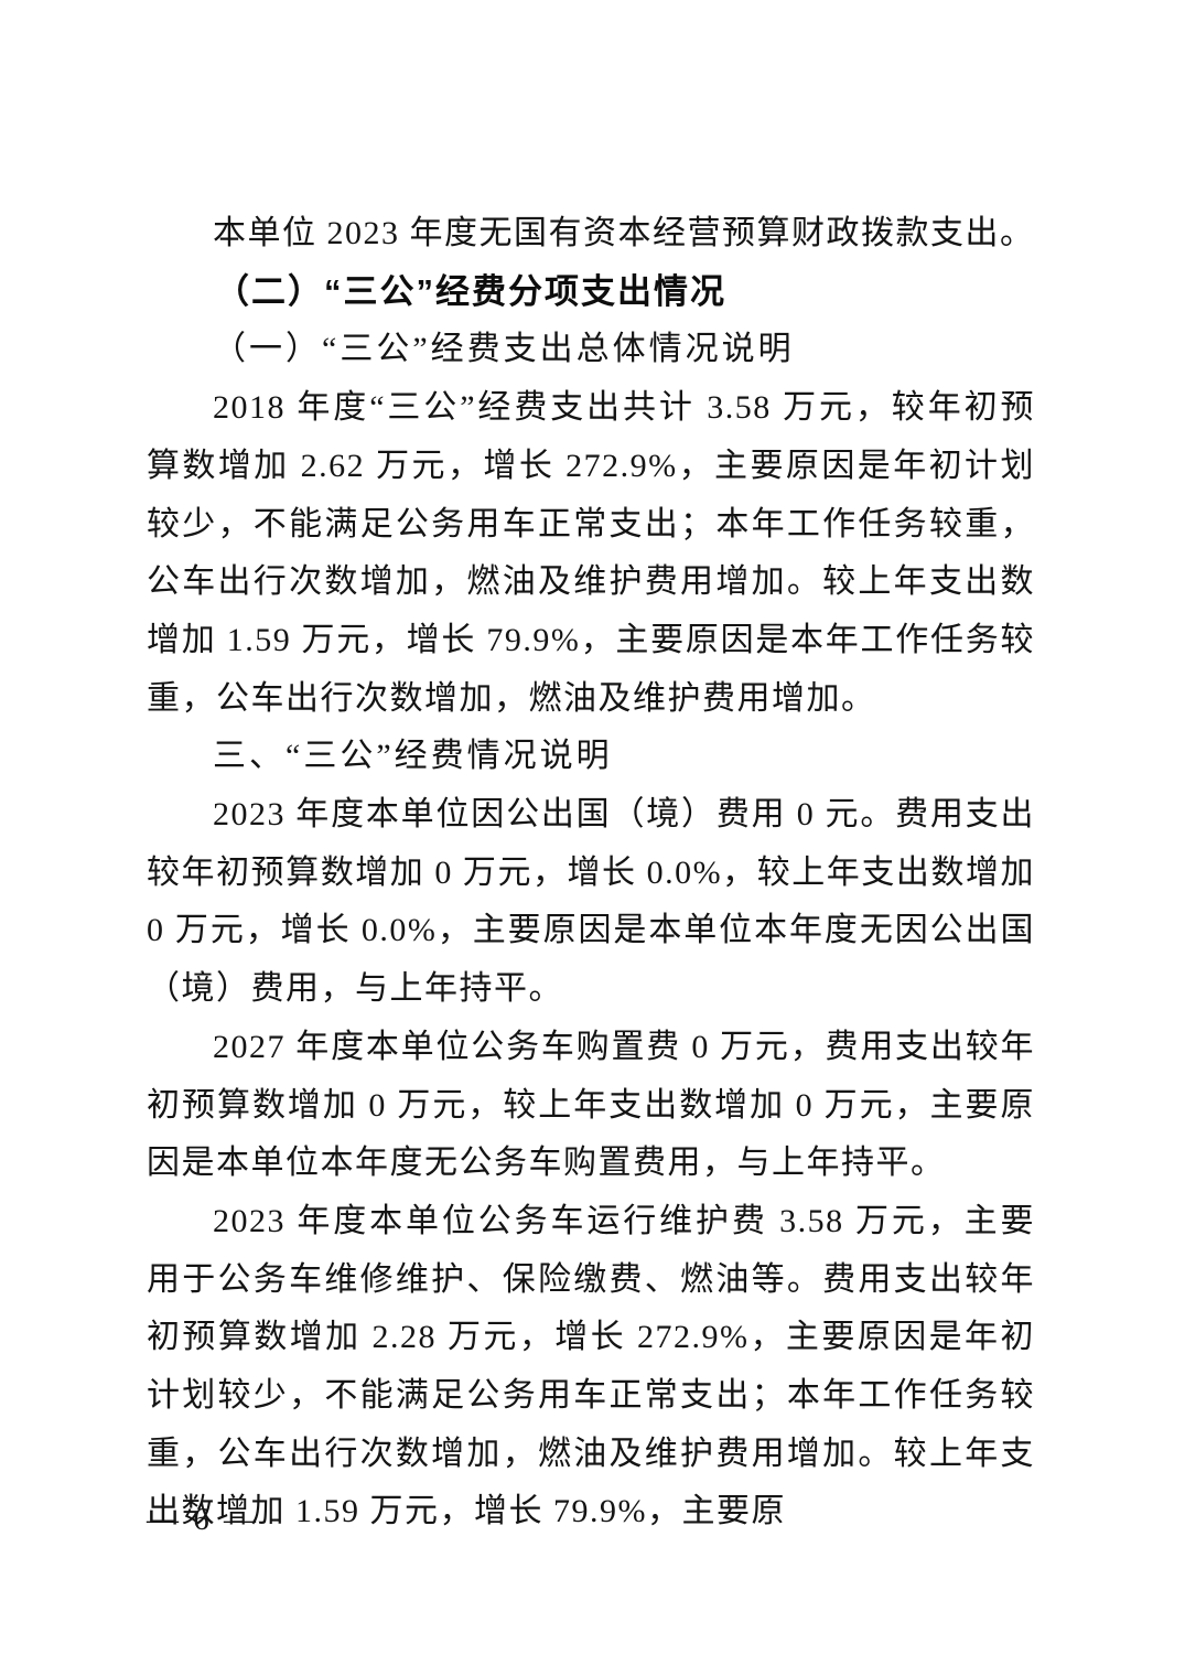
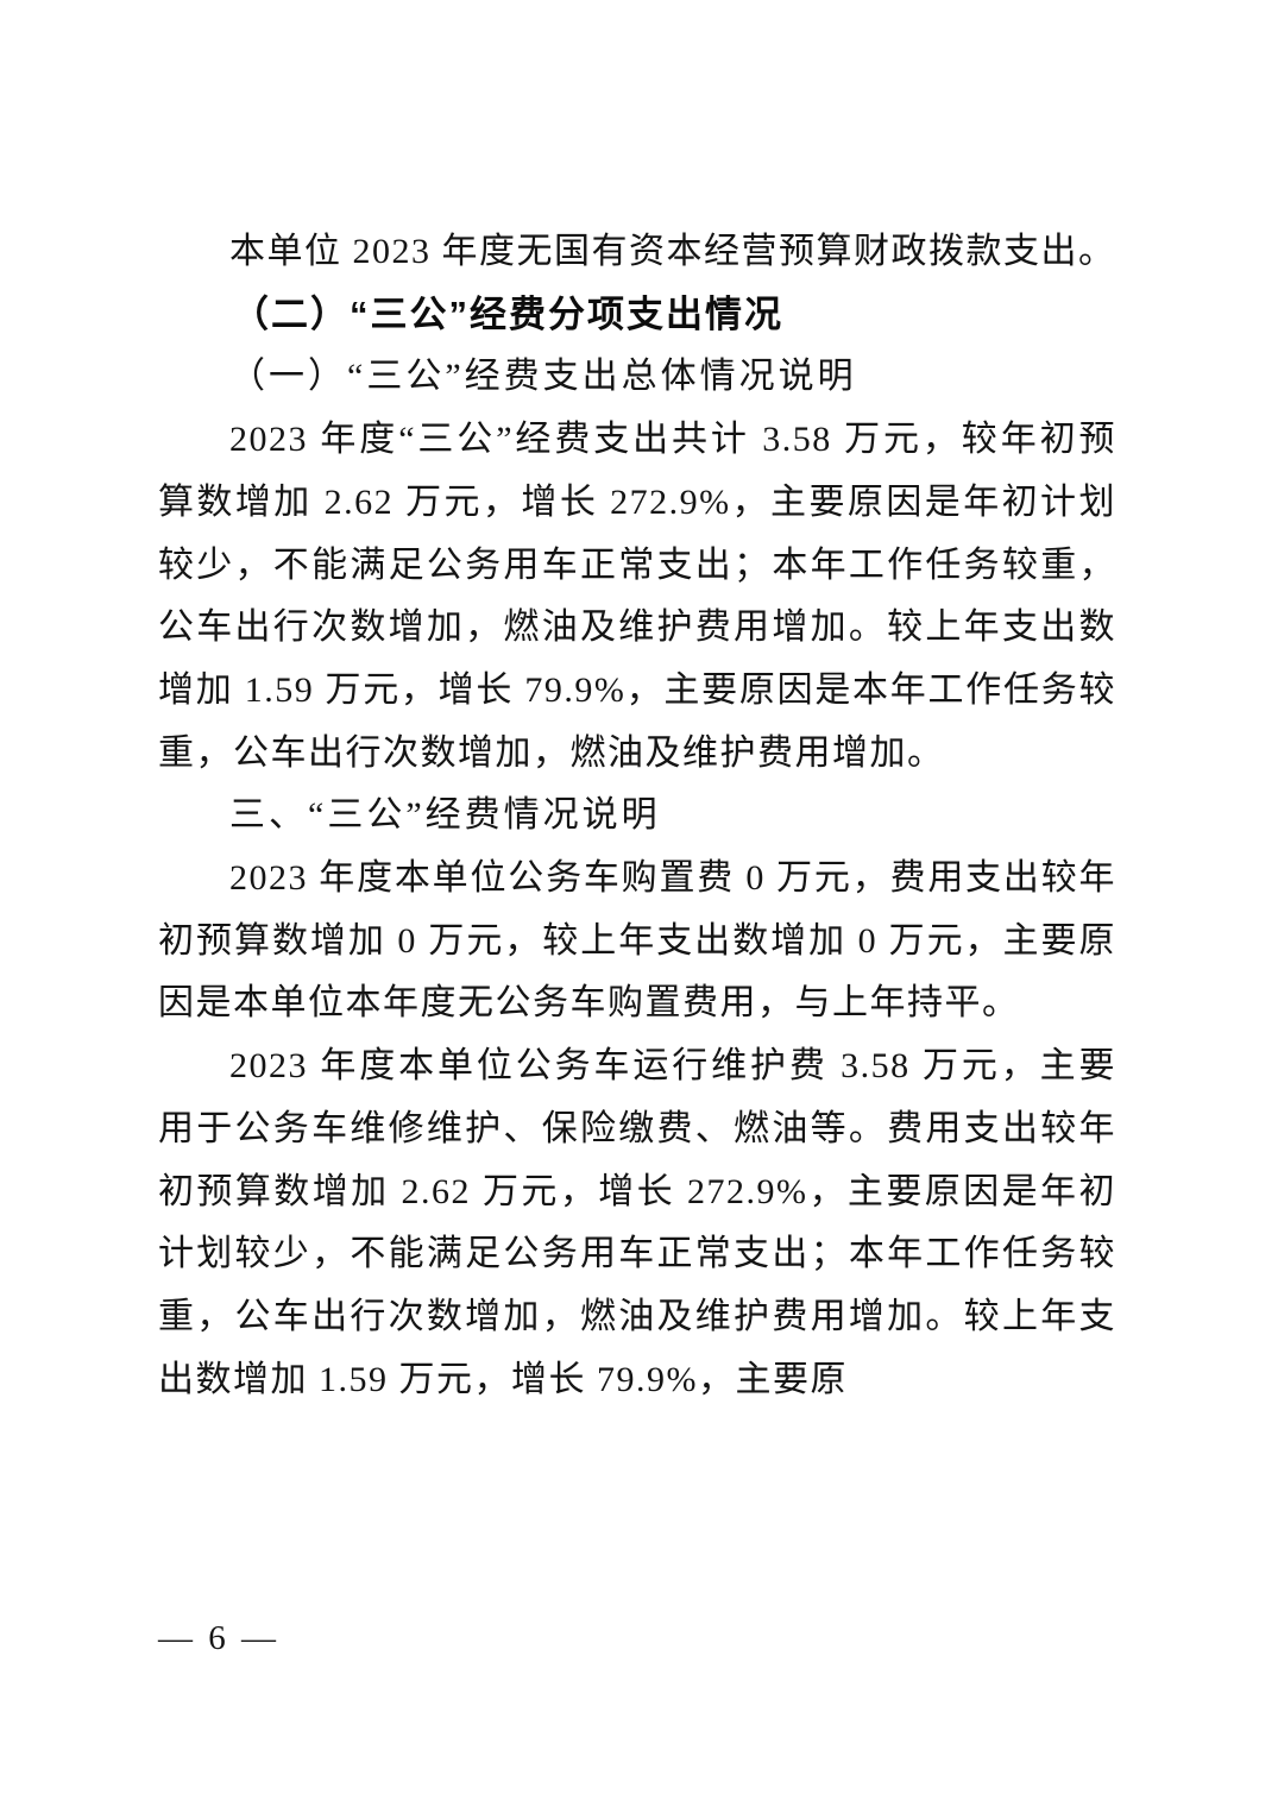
  本单位 2023 年度无国有资本经营预算财政拨款支出。
  （二）“三公”经费分项支出情况
  （一）“三公”经费支出总体情况说明
- 2018 年度“三公”经费支出共计 3.58 万元，较年初预算数增加 2.62 万元，增长 272.9%，主要原因是年初计划较少，不能满足公务用车正常支出；本年工作任务较重，公车出行次数增加，燃油及维护费用增加。较上年支出数增加 1.59 万元，增长 79.9%，主要原因是本年工作任务较重，公车出行次数增加，燃油及维护费用增加。
+ 2023 年度“三公”经费支出共计 3.58 万元，较年初预算数增加 2.62 万元，增长 272.9%，主要原因是年初计划较少，不能满足公务用车正常支出；本年工作任务较重，公车出行次数增加，燃油及维护费用增加。较上年支出数增加 1.59 万元，增长 79.9%，主要原因是本年工作任务较重，公车出行次数增加，燃油及维护费用增加。
  三、“三公”经费情况说明
- 2023 年度本单位因公出国（境）费用 0 元。费用支出较年初预算数增加 0 万元，增长 0.0%，较上年支出数增加 0 万元，增长 0.0%，主要原因是本单位本年度无因公出国（境）费用，与上年持平。
- 2027 年度本单位公务车购置费 0 万元，费用支出较年初预算数增加 0 万元，较上年支出数增加 0 万元，主要原因是本单位本年度无公务车购置费用，与上年持平。
+ 2023 年度本单位公务车购置费 0 万元，费用支出较年初预算数增加 0 万元，较上年支出数增加 0 万元，主要原因是本单位本年度无公务车购置费用，与上年持平。
- 2023 年度本单位公务车运行维护费 3.58 万元，主要用于公务车维修维护、保险缴费、燃油等。费用支出较年初预算数增加 2.28 万元，增长 272.9%，主要原因是年初计划较少，不能满足公务用车正常支出；本年工作任务较重，公车出行次数增加，燃油及维护费用增加。较上年支出数增加 1.59 万元，增长 79.9%，主要原
+ 2023 年度本单位公务车运行维护费 3.58 万元，主要用于公务车维修维护、保险缴费、燃油等。费用支出较年初预算数增加 2.62 万元，增长 272.9%，主要原因是年初计划较少，不能满足公务用车正常支出；本年工作任务较重，公车出行次数增加，燃油及维护费用增加。较上年支出数增加 1.59 万元，增长 79.9%，主要原
  — 6 —
